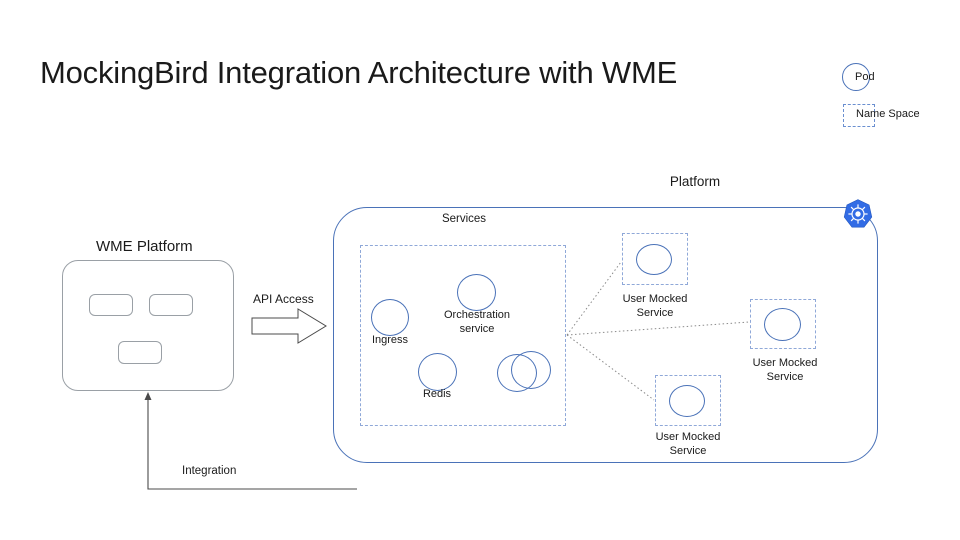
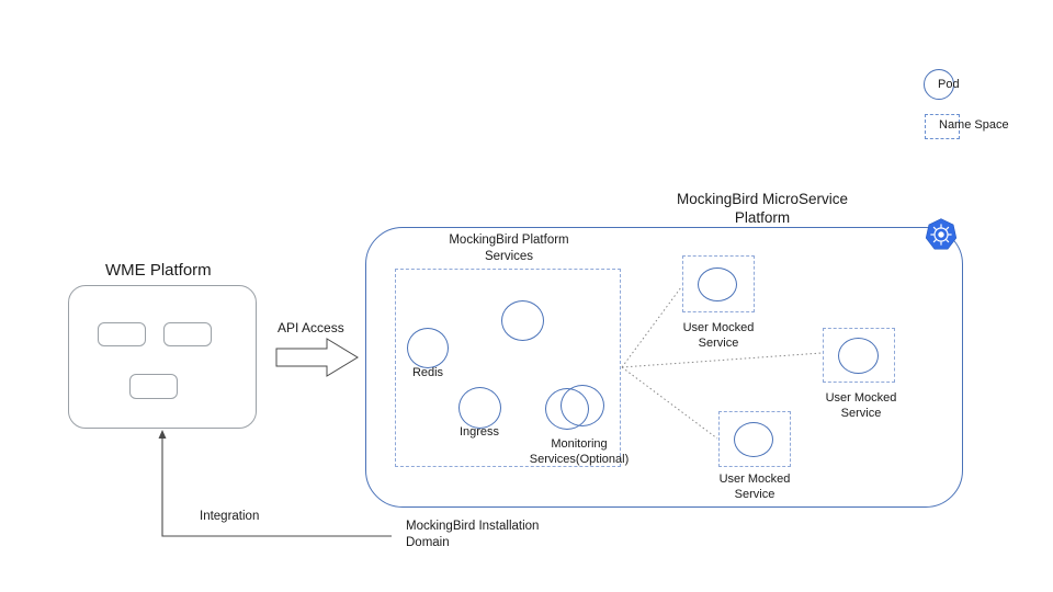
- MockingBird Integration Architecture with WME
  Pod
  Name Space
  WME Platform
  API Access
+ MockingBird MicroService
  Platform
+ MockingBird Platform
  Services
- Ingress
+ Redis
- Orchestration
- service
- Redis
+ Ingress
+ Monitoring
+ Services(Optional)
  User Mocked
  Service
  User Mocked
  Service
  User Mocked
  Service
  Integration
+ MockingBird Installation
+ Domain
